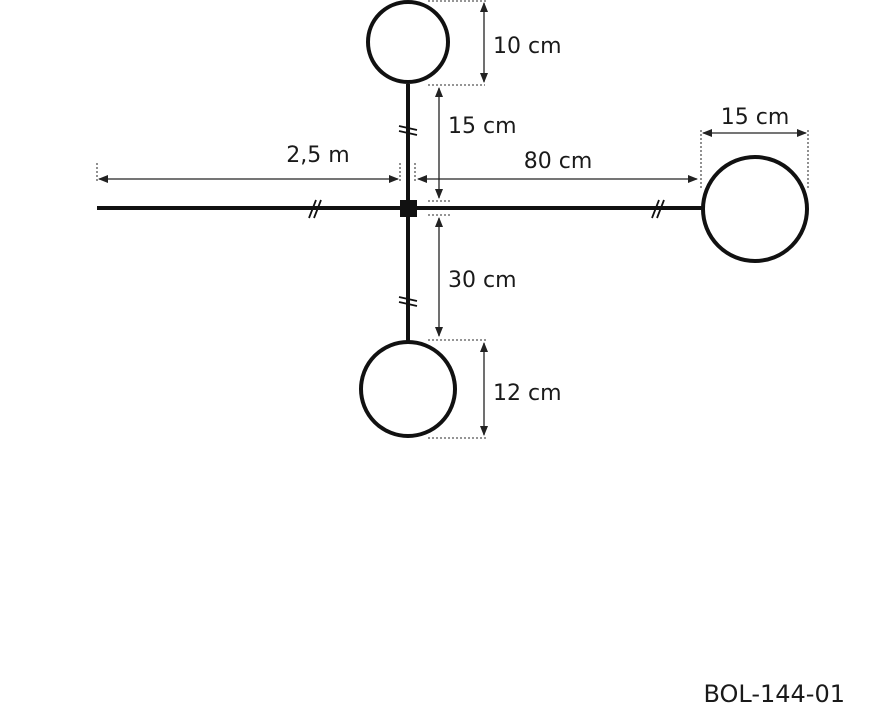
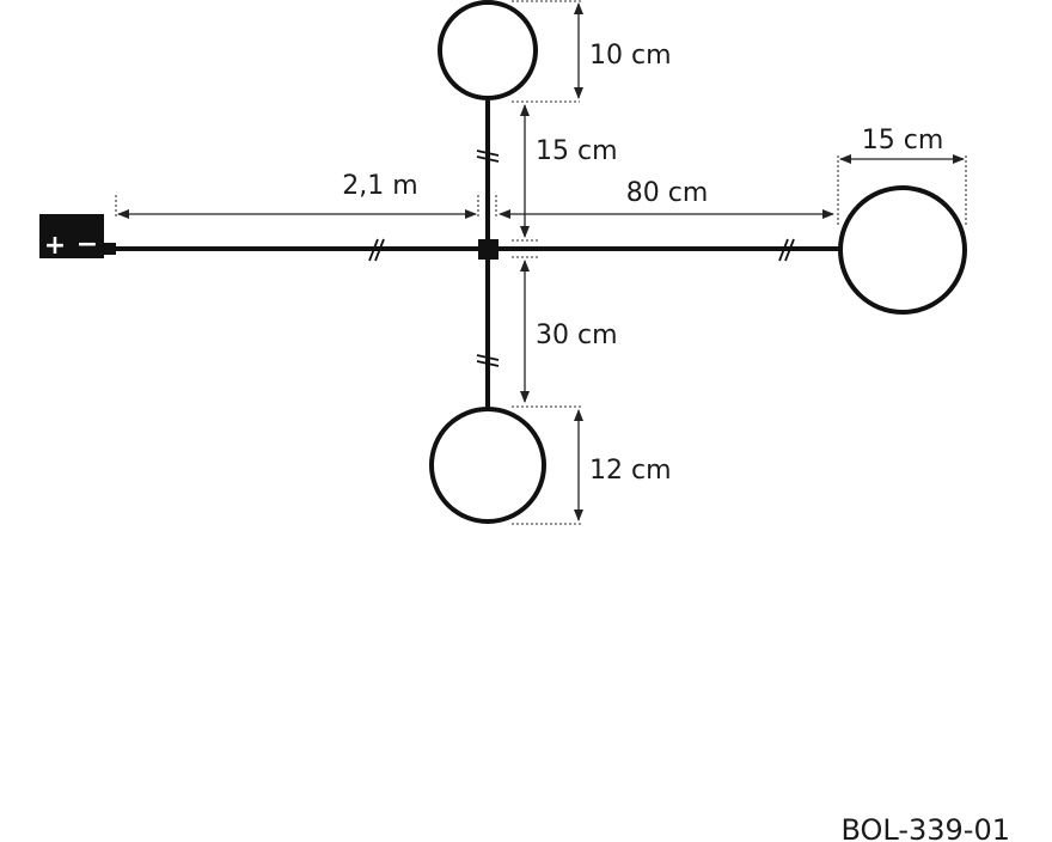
+ +
+ −
- 2,5 m
+ 2,1 m
  80 cm
  15 cm
  30 cm
  10 cm
  15 cm
  12 cm
- BOL-144-01
+ BOL-339-01
